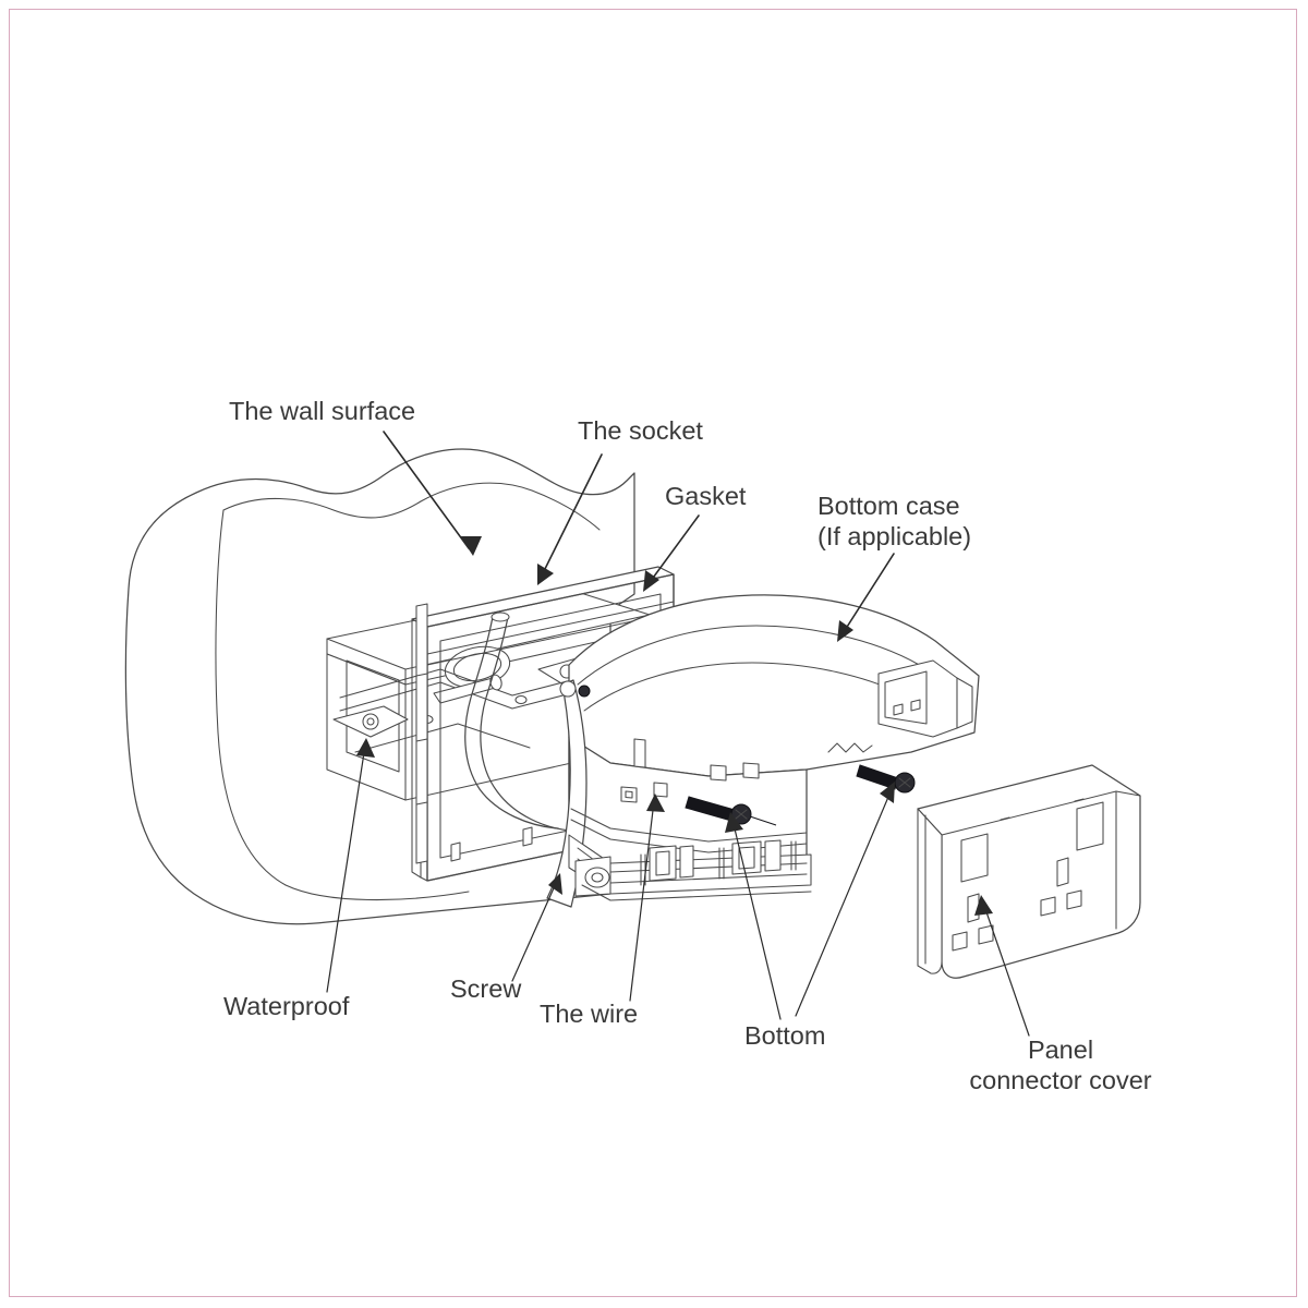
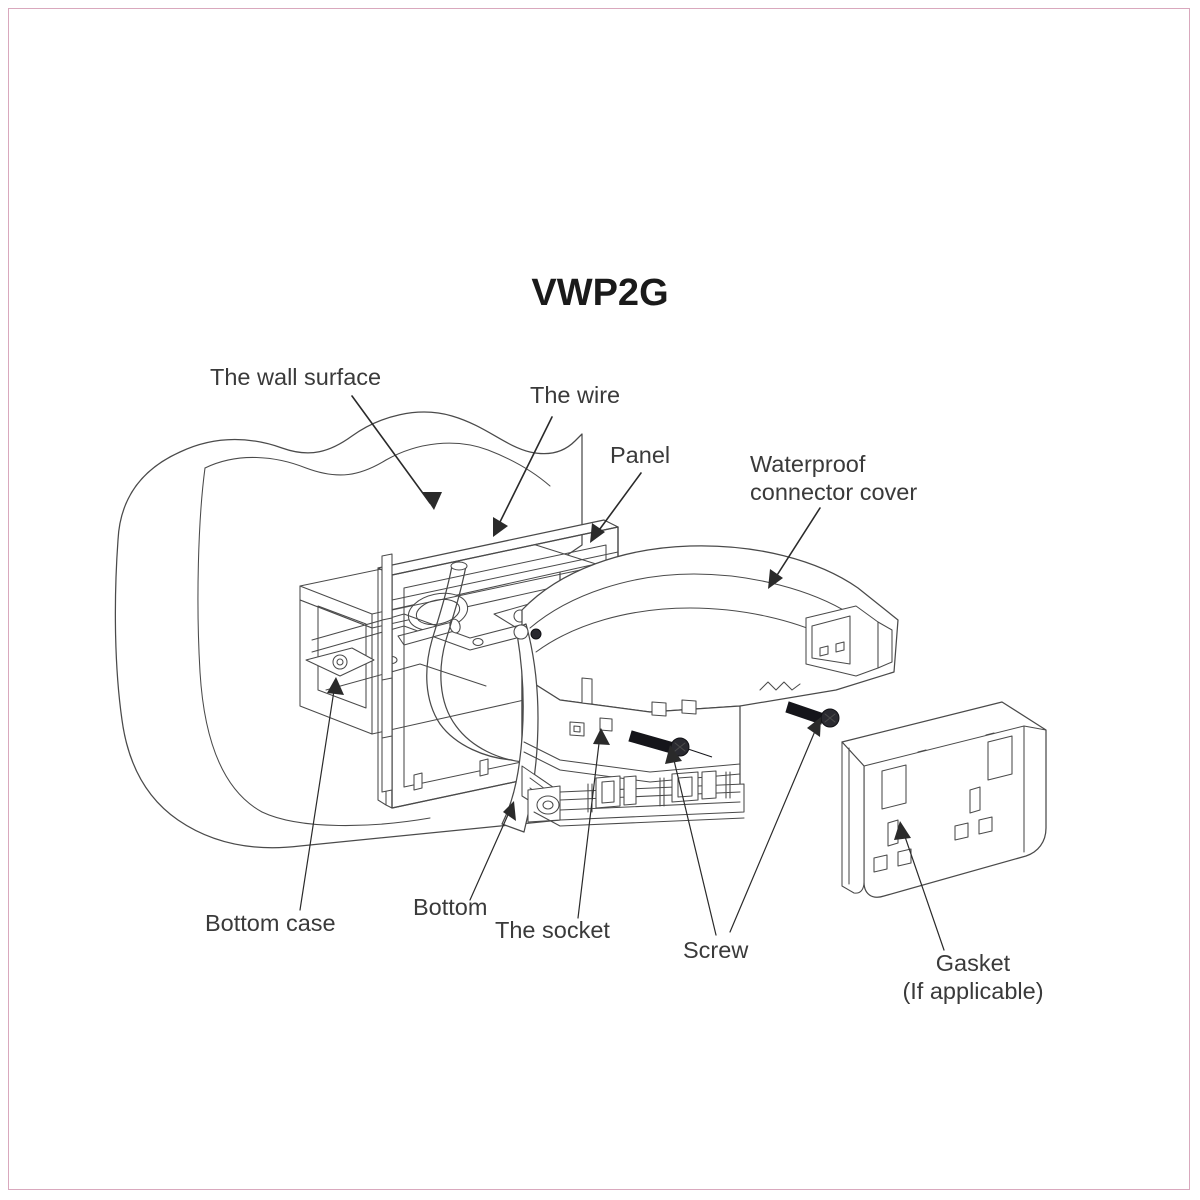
+ VWP2G
  The wall surface
- The socket
+ The wire
- Gasket
+ Panel
- Bottom case
+ Waterproof
- (If applicable)
+ connector cover
- Waterproof
+ Bottom case
- Screw
+ Bottom
- The wire
+ The socket
- Bottom
+ Screw
- Panel
+ Gasket
- connector cover
+ (If applicable)
